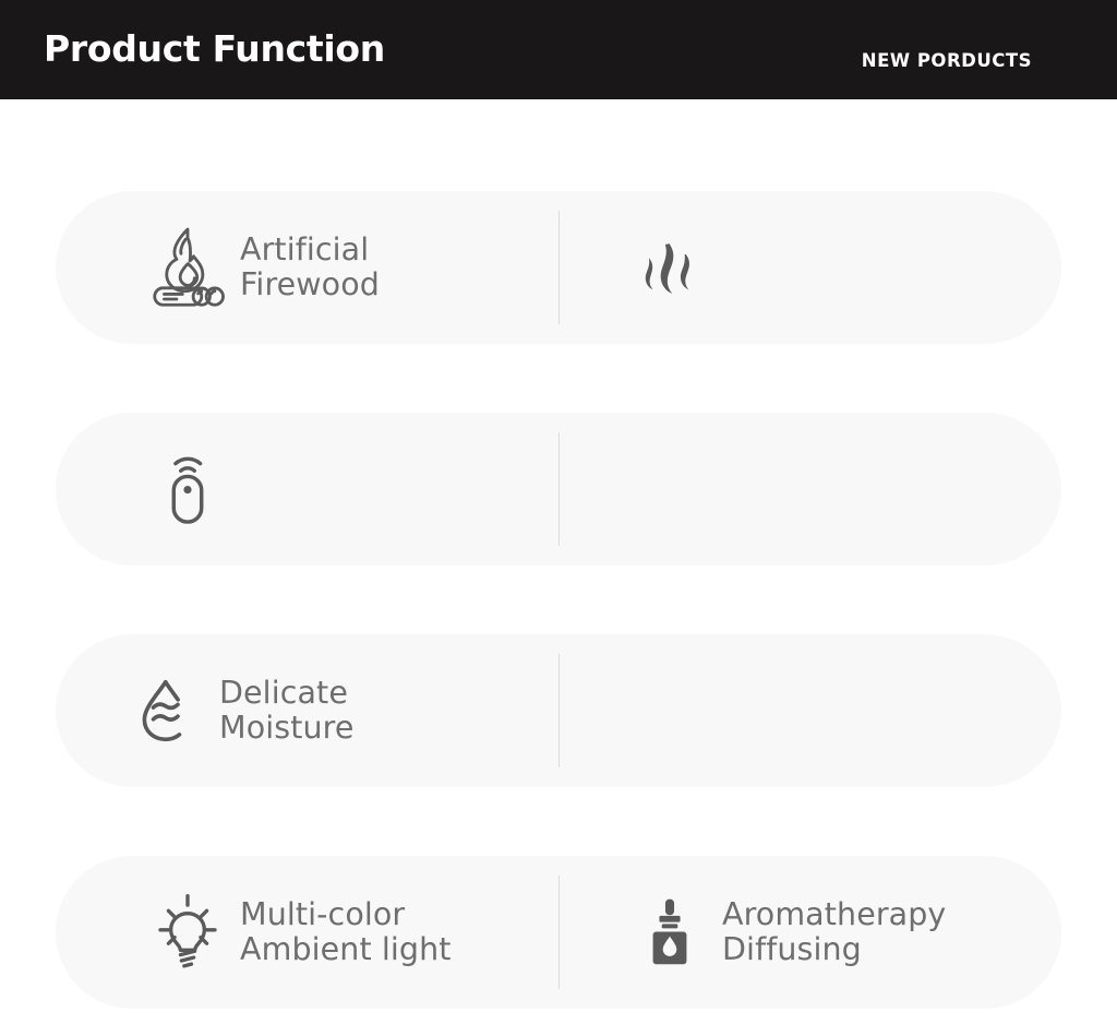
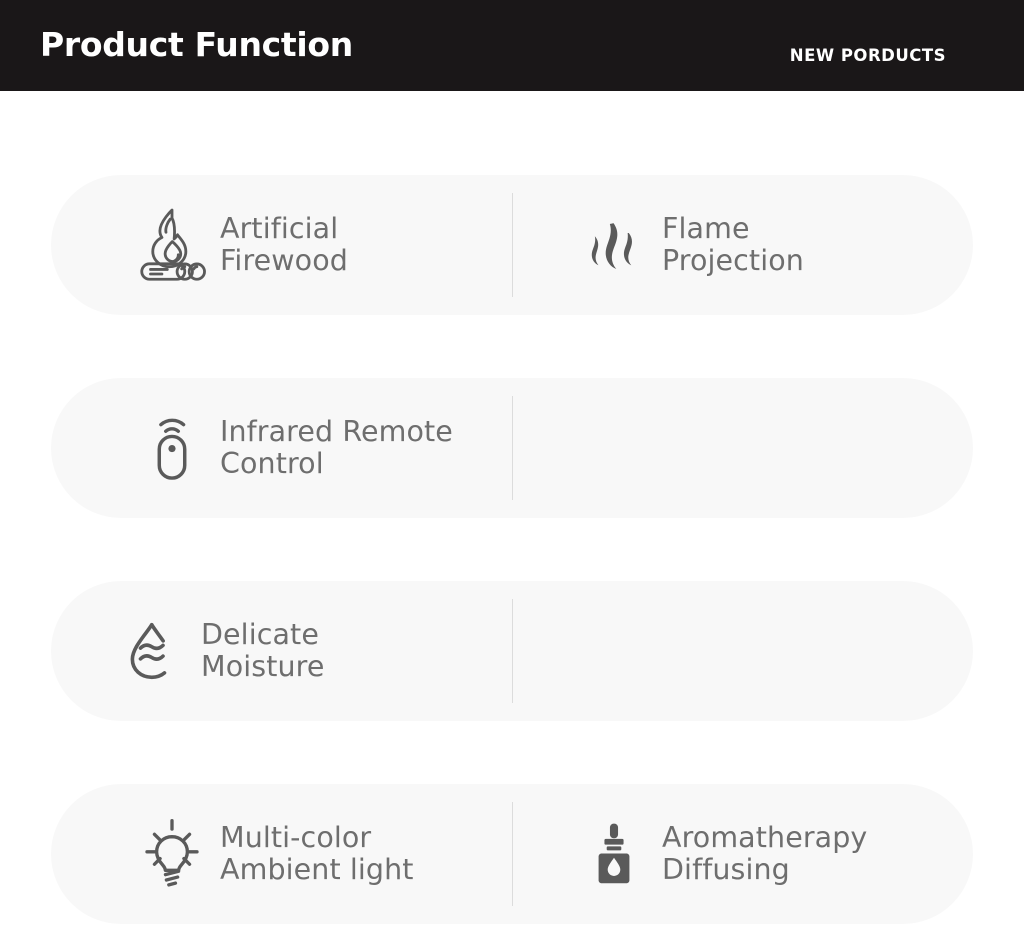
  Product Function
  NEW PORDUCTS
  Artificial
  Firewood
+ Flame
+ Projection
+ Infrared Remote
+ Control
  Delicate
  Moisture
  Multi-color
  Ambient light
  Aromatherapy
  Diffusing
